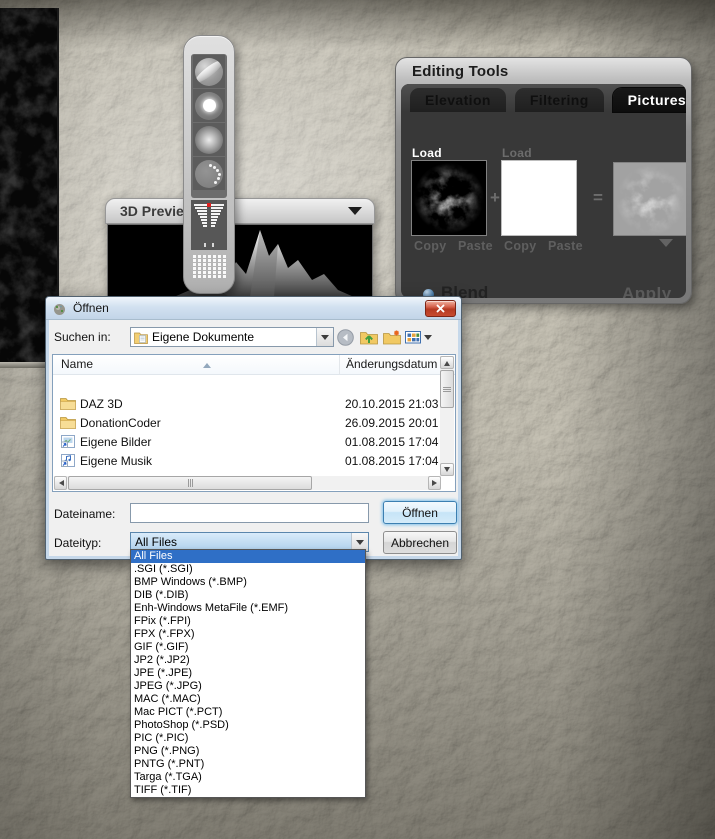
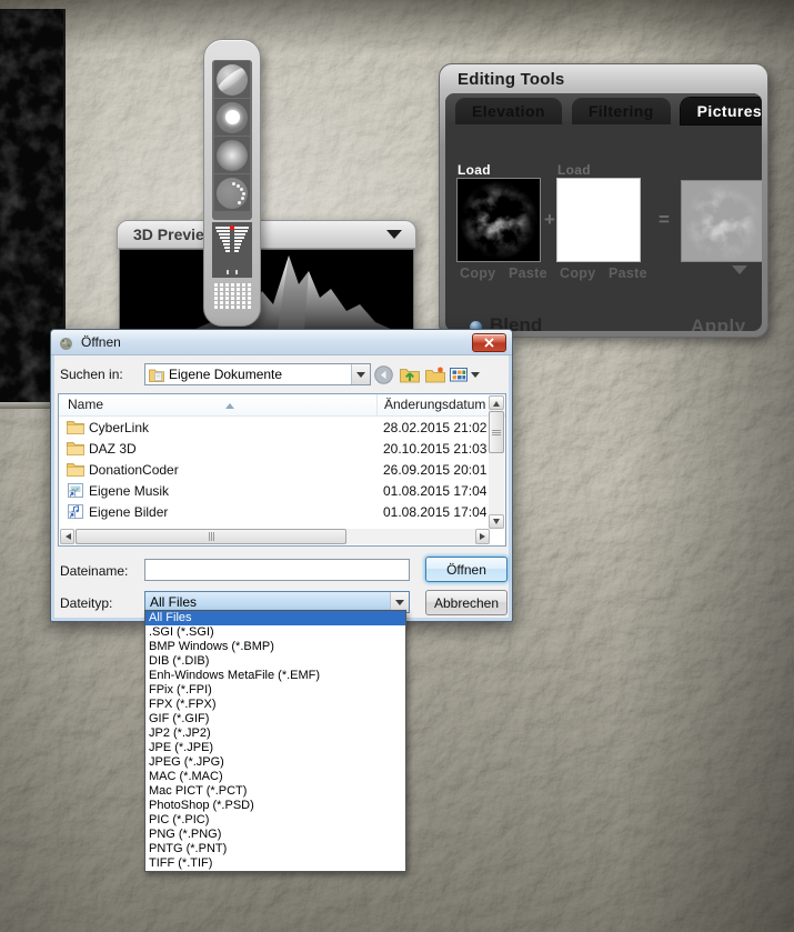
  3D Previe
  Editing Tools
  Elevation
  Filtering
  Pictures
  Load
  Load
  +
  =
  Copy
  Paste
  Copy
  Paste
  Blend
  Apply
  Öffnen
  Suchen in:
  Eigene Dokumente
  Name
  Änderungsdatum
+ CyberLink
+ 28.02.2015 21:02
  DAZ 3D
  20.10.2015 21:03
  DonationCoder
  26.09.2015 20:01
- Eigene Bilder
+ Eigene Musik
  01.08.2015 17:04
- Eigene Musik
+ Eigene Bilder
  01.08.2015 17:04
  Dateiname:
  Öffnen
  Dateityp:
  All Files
  Abbrechen
  All Files
  .SGI (*.SGI)
  BMP Windows (*.BMP)
  DIB (*.DIB)
  Enh-Windows MetaFile (*.EMF)
  FPix (*.FPI)
  FPX (*.FPX)
  GIF (*.GIF)
  JP2 (*.JP2)
  JPE (*.JPE)
  JPEG (*.JPG)
  MAC (*.MAC)
  Mac PICT (*.PCT)
  PhotoShop (*.PSD)
  PIC (*.PIC)
  PNG (*.PNG)
  PNTG (*.PNT)
- Targa (*.TGA)
  TIFF (*.TIF)
